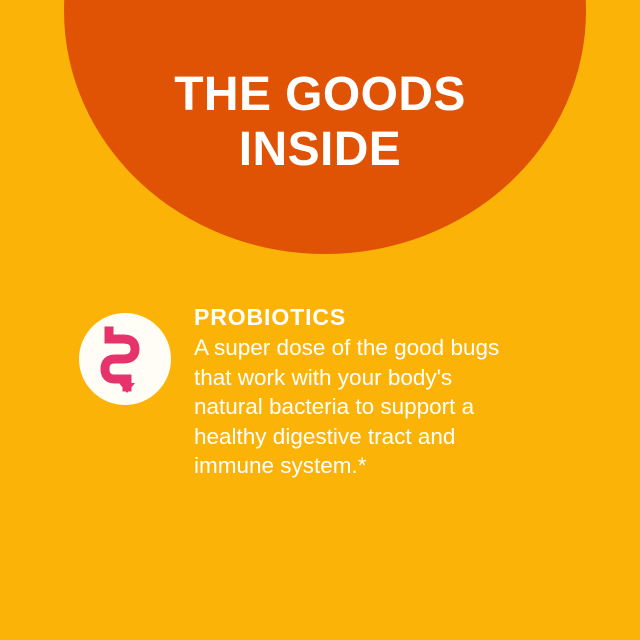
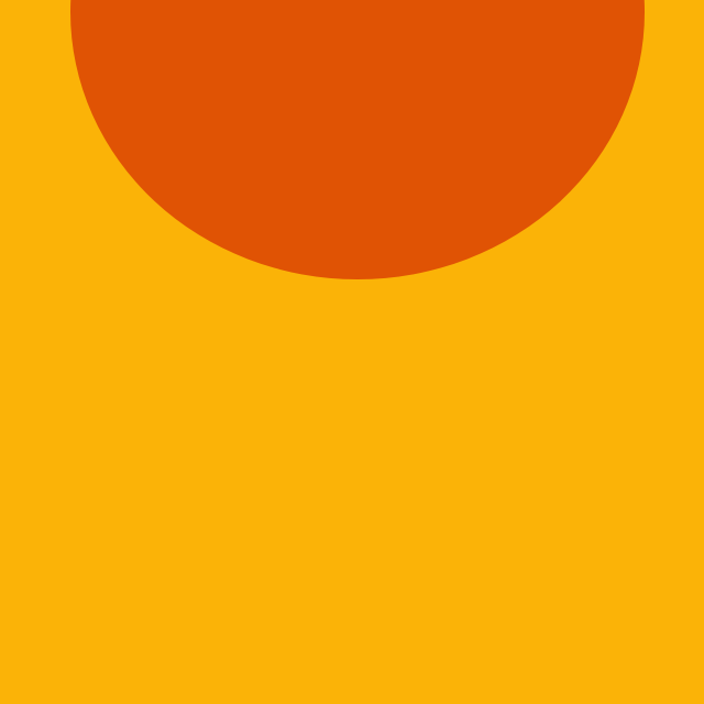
- THE GOODS
- INSIDE
- PROBIOTICS
- A super dose of the good bugs
- that work with your body's
- natural bacteria to support a
- healthy digestive tract and
- immune system.*
